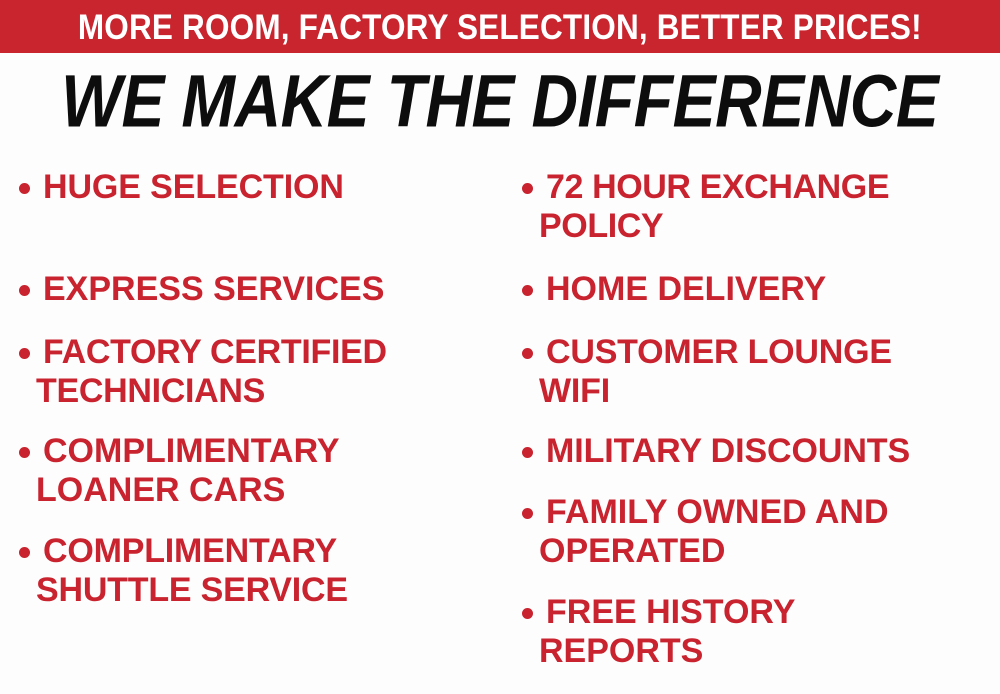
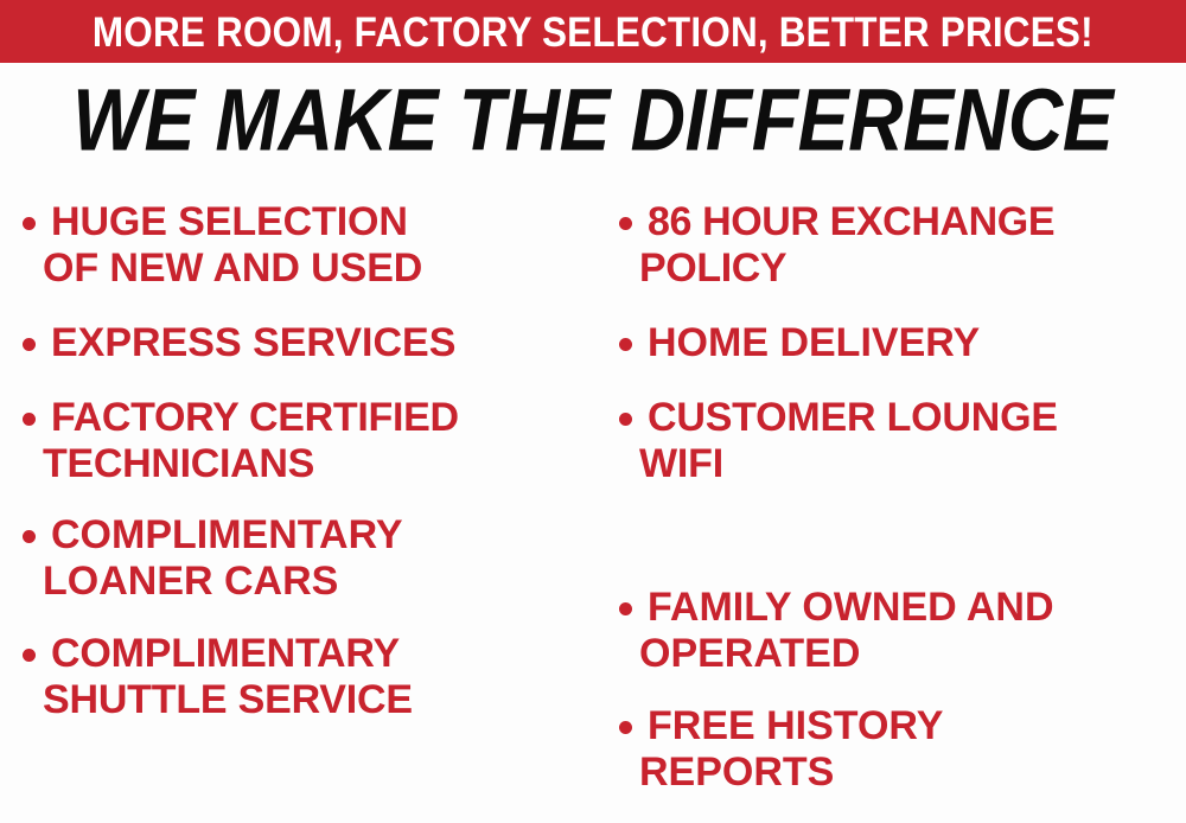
  MORE ROOM, FACTORY SELECTION, BETTER PRICES!
  WE MAKE THE DIFFERENCE
  HUGE SELECTION
+ OF NEW AND USED
  EXPRESS SERVICES
  FACTORY CERTIFIED
  TECHNICIANS
  COMPLIMENTARY
  LOANER CARS
  COMPLIMENTARY
  SHUTTLE SERVICE
- 72 HOUR EXCHANGE
+ 86 HOUR EXCHANGE
  POLICY
  HOME DELIVERY
  CUSTOMER LOUNGE
  WIFI
- MILITARY DISCOUNTS
  FAMILY OWNED AND
  OPERATED
  FREE HISTORY
  REPORTS
